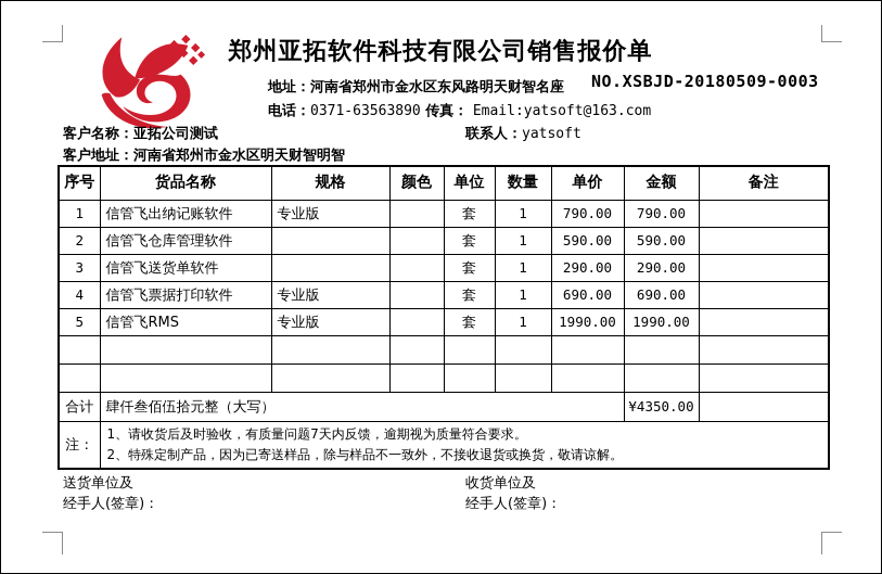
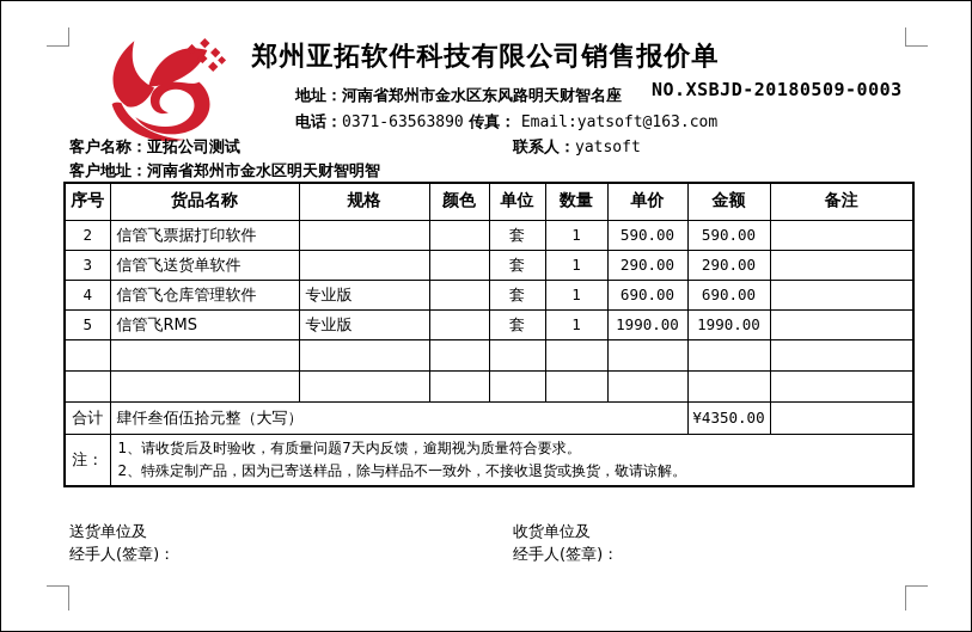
  郑州亚拓软件科技有限公司销售报价单
  NO.XSBJD-20180509-0003
  地址：河南省郑州市金水区东风路明天财智名座
  电话：0371-63563890 传真： Email:yatsoft@163.com
  客户名称：亚拓公司测试
  联系人：yatsoft
  客户地址：河南省郑州市金水区明天财智明智
  序号	货品名称	规格	颜色	单位	数量	单价	金额	备注
- 1	信管飞出纳记账软件	专业版		套	1	790.00	790.00
- 2	信管飞仓库管理软件			套	1	590.00	590.00
+ 2	信管飞票据打印软件			套	1	590.00	590.00
  3	信管飞送货单软件			套	1	290.00	290.00
- 4	信管飞票据打印软件	专业版		套	1	690.00	690.00
+ 4	信管飞仓库管理软件	专业版		套	1	690.00	690.00
  5	信管飞RMS	专业版		套	1	1990.00	1990.00
  合计	肆仟叁佰伍拾元整（大写）	¥4350.00
  注：	1、请收货后及时验收，有质量问题7天内反馈，逾期视为质量符合要求。 2、特殊定制产品，因为已寄送样品，除与样品不一致外，不接收退货或换货，敬请谅解。
  送货单位及
  经手人(签章)：
  收货单位及
  经手人(签章)：
